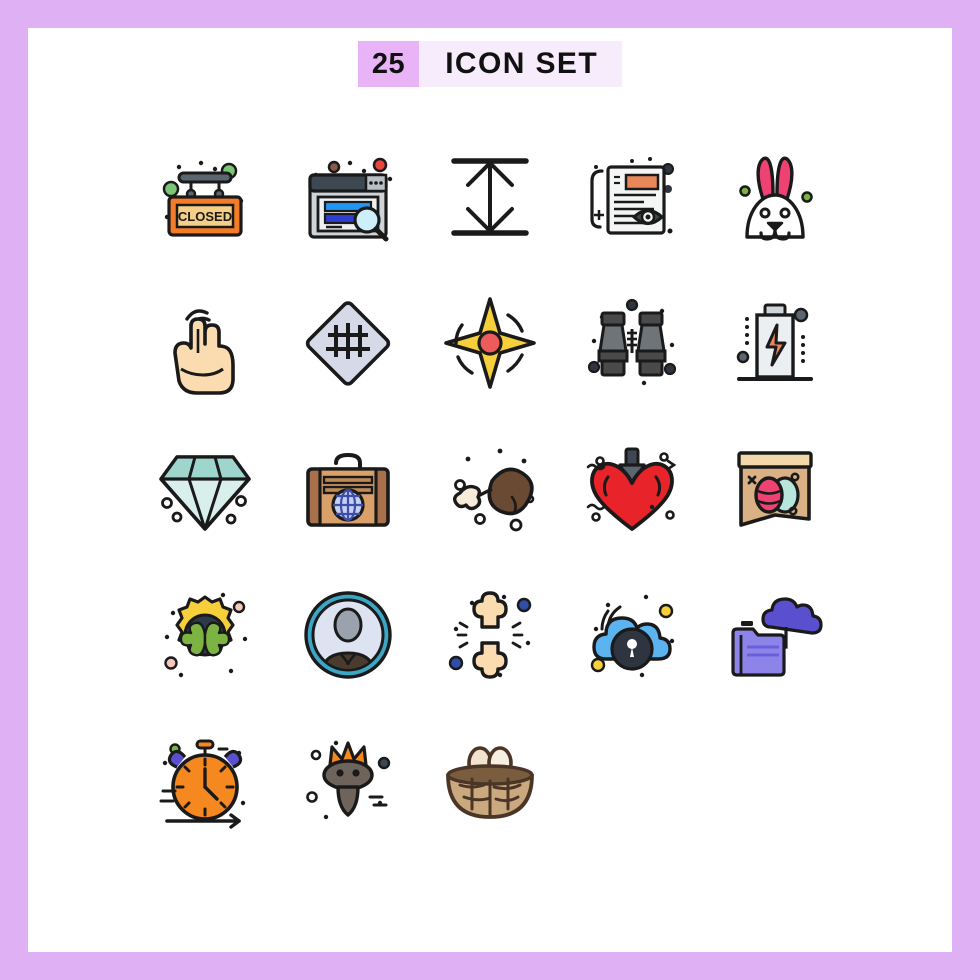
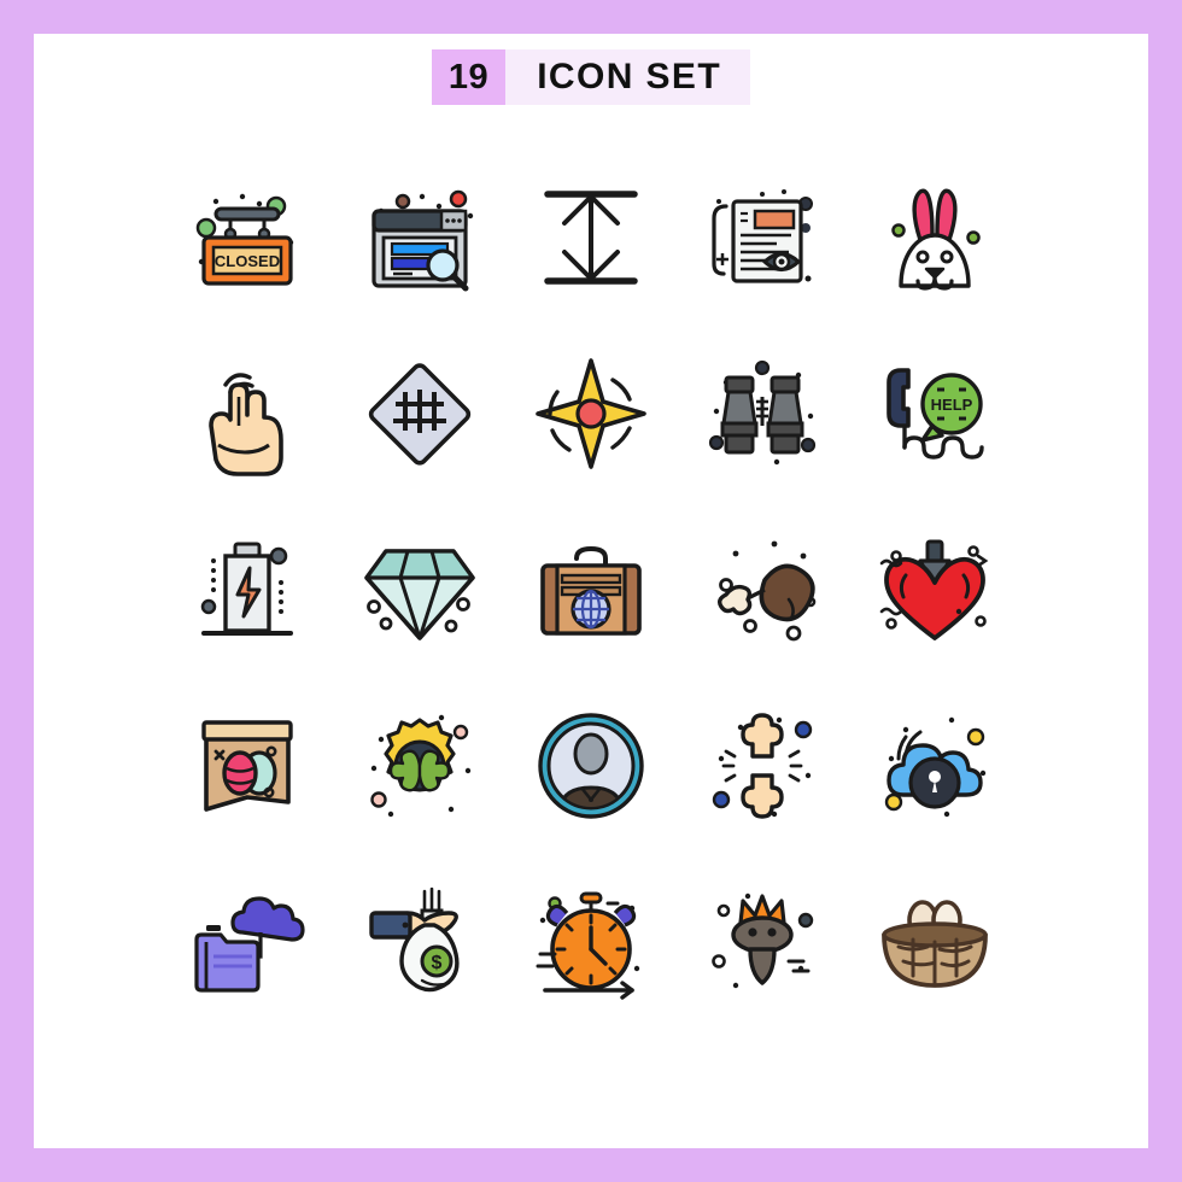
- 25
+ 19
  ICON SET
  CLOSED
+ HELP
+ $
